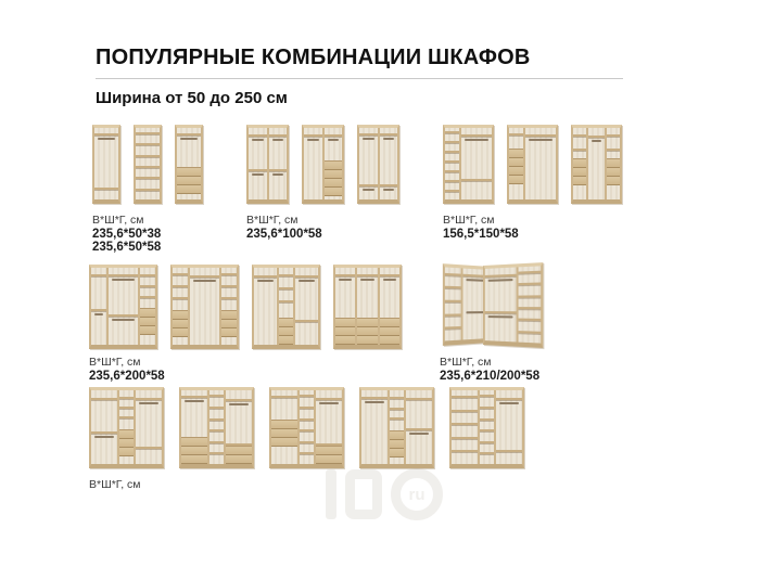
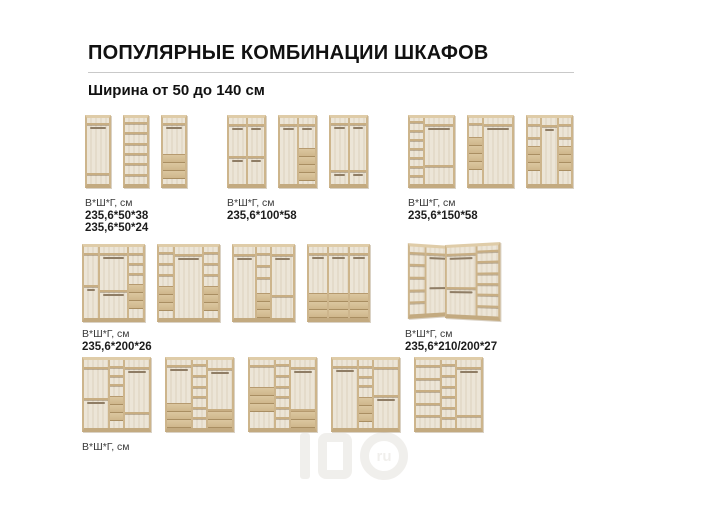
  ПОПУЛЯРНЫЕ КОМБИНАЦИИ ШКАФОВ
- Ширина от 50 до 250 см
+ Ширина от 50 до 140 см
  В*Ш*Г, см
  235,6*50*38
- 235,6*50*58
+ 235,6*50*24
  В*Ш*Г, см
  235,6*100*58
  В*Ш*Г, см
- 156,5*150*58
+ 235,6*150*58
  В*Ш*Г, см
- 235,6*200*58
+ 235,6*200*26
  В*Ш*Г, см
- 235,6*210/200*58
+ 235,6*210/200*27
  В*Ш*Г, см
